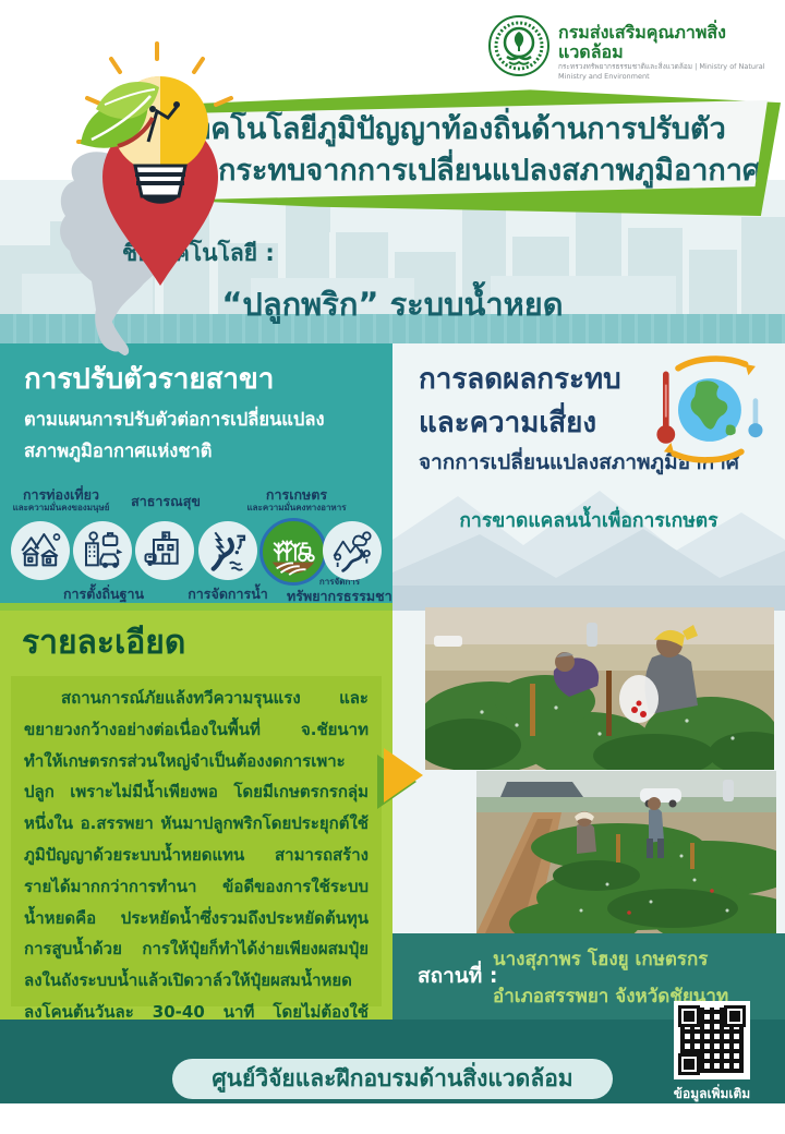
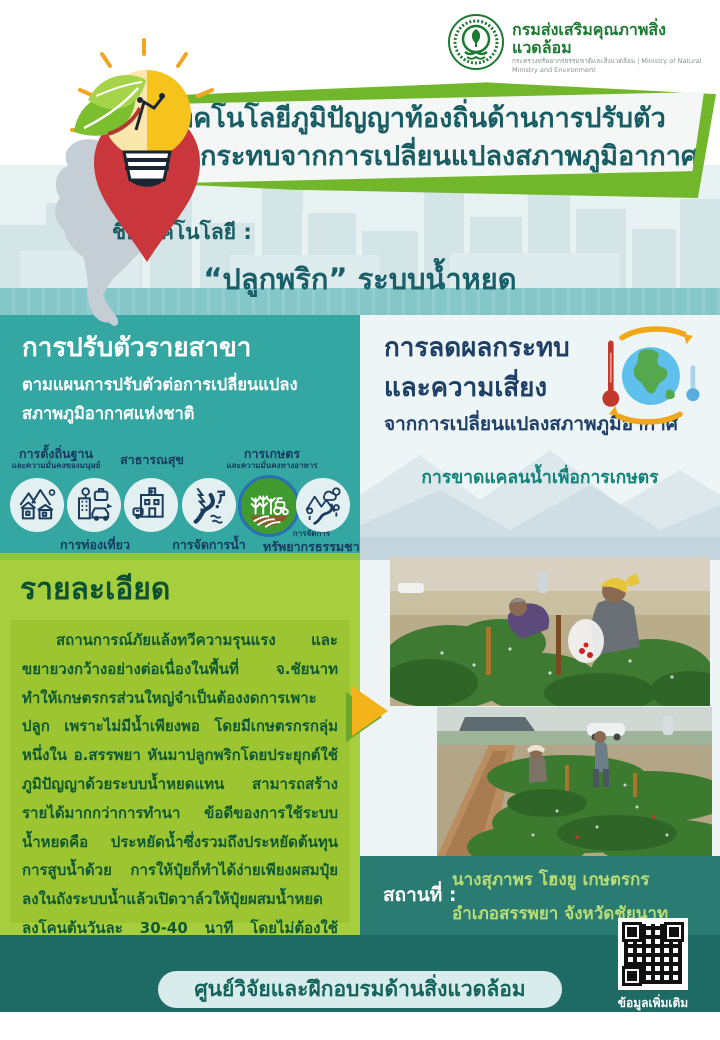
  กรมส่งเสริมคุณภาพสิ่งแวดล้อม
  กระทรวงทรัพยากรธรรมชาติและสิ่งแวดล้อม | Ministry of Natural Ministry and Environment
  คโนโลยีภูมิปัญญาท้องถิ่นด้านการปรับตัว
  กระทบจากการเปลี่ยนแปลงสภาพภูมิอากาศ
  ชื่โนโลยี :
  “ปลูกพริก” ระบบน้ำหยด
  การปรับตัวรายสาขา
  ตามแผนการปรับตัวต่อการเปลี่ยนแปลง
  สภาพภูมิอากาศแห่งชาติ
- การท่องเที่ยว
+ การตั้งถิ่นฐาน
  และความมั่นคงของมนุษย์
  สาธารณสุข
  การเกษตร
  และความมั่นคงทางอาหาร
- การตั้งถิ่นฐาน
+ การท่องเที่ยว
  การจัดการน้ำ
  การจัดการ
  ทรัพยากรธรรมชา
  การลดผลกระทบ
  และความเสี่ยง
  จากการเปลี่ยนแปลงสภาพภูมิอาศ
  การขาดแคลนน้ำเพื่อการเกษตร
  รายละเอียด
  สถานการณ์ภัยแล้งทวีความรุนแรง และขยายวงกว้างอย่างต่อเนื่องในพื้นที่ จ.ชัยนาท ทำให้เกษตรกรส่วนใหญ่จำเป็นต้องงดการเพาะปลูก เพราะไม่มีน้ำเพียงพอ โดยมีเกษตรกรกลุ่มหนึ่งใน อ.สรรพยา หันมาปลูกพริกโดยประยุกต์ใช้ภูมิปัญญาด้วยระบบน้ำหยดแทน สามารถสร้างรายได้มากกว่าการทำนา ข้อดีของการใช้ระบบน้ำหยดคือ ประหยัดน้ำซึ่งรวมถึงประหยัดต้นทุนการสูบน้ำด้วย การให้ปุ๋ยก็ทำได้ง่ายเพียงผสมปุ๋ยลงในถังระบบน้ำแล้วเปิดวาล์วให้ปุ๋ยผสมน้ำหยดลงโคนต้นวันละ 30-40 นาที โดยไม่ต้องใช้
  สถานที่ :
  นางสุภาพร โฮงยู เกษตรกร
  อำเภอสรรพยา จังหวัดชัยนาท
  ศูนย์วิจัยและฝึกอบรมด้านสิ่งแวดล้อม
  ข้อมูลเพิ่มเติม
